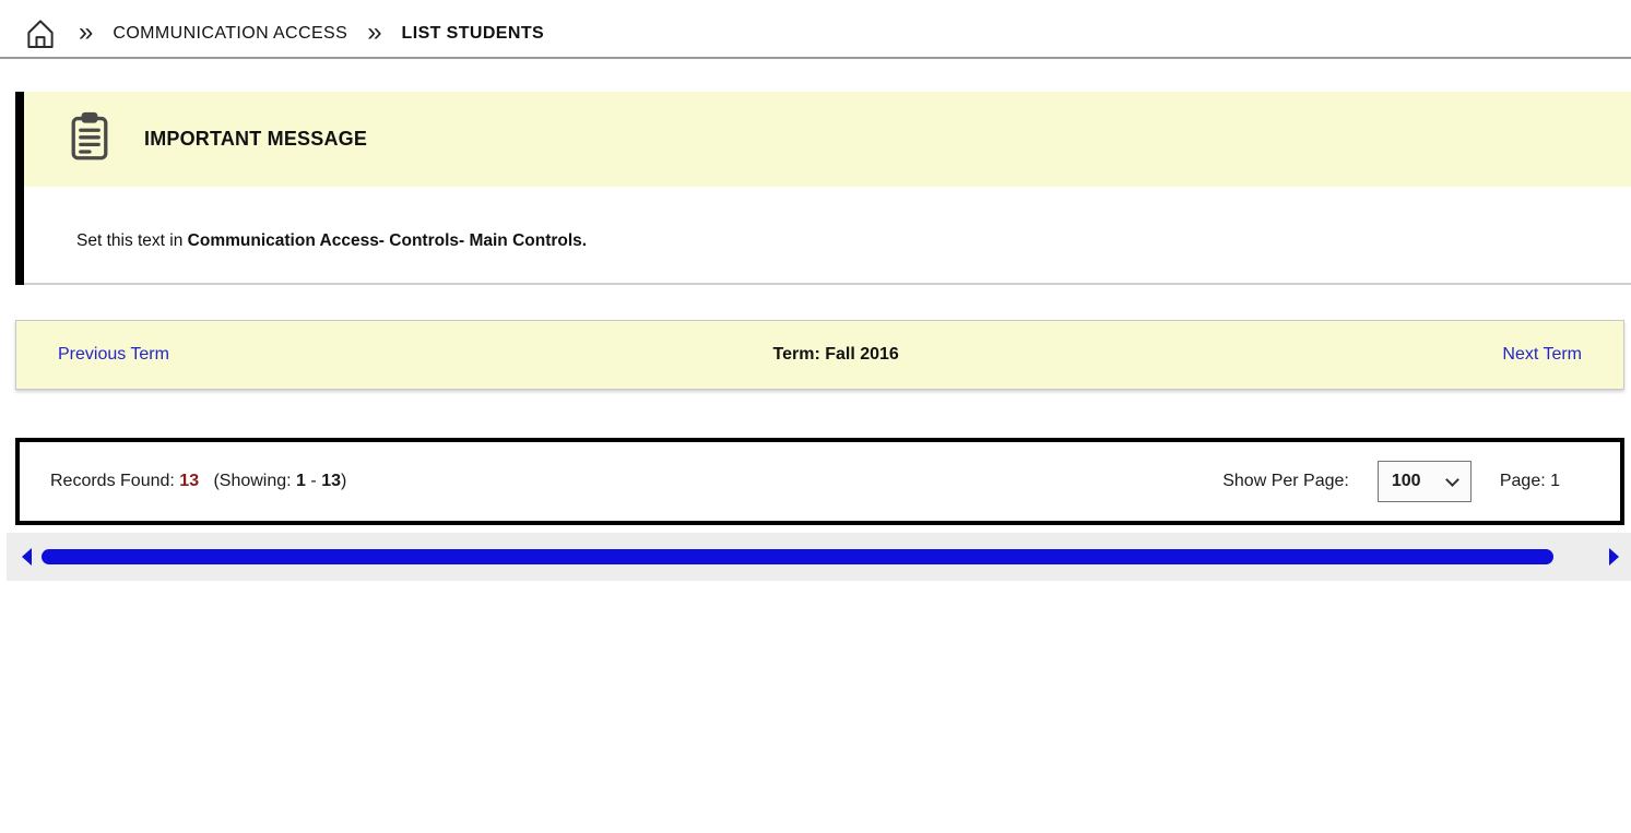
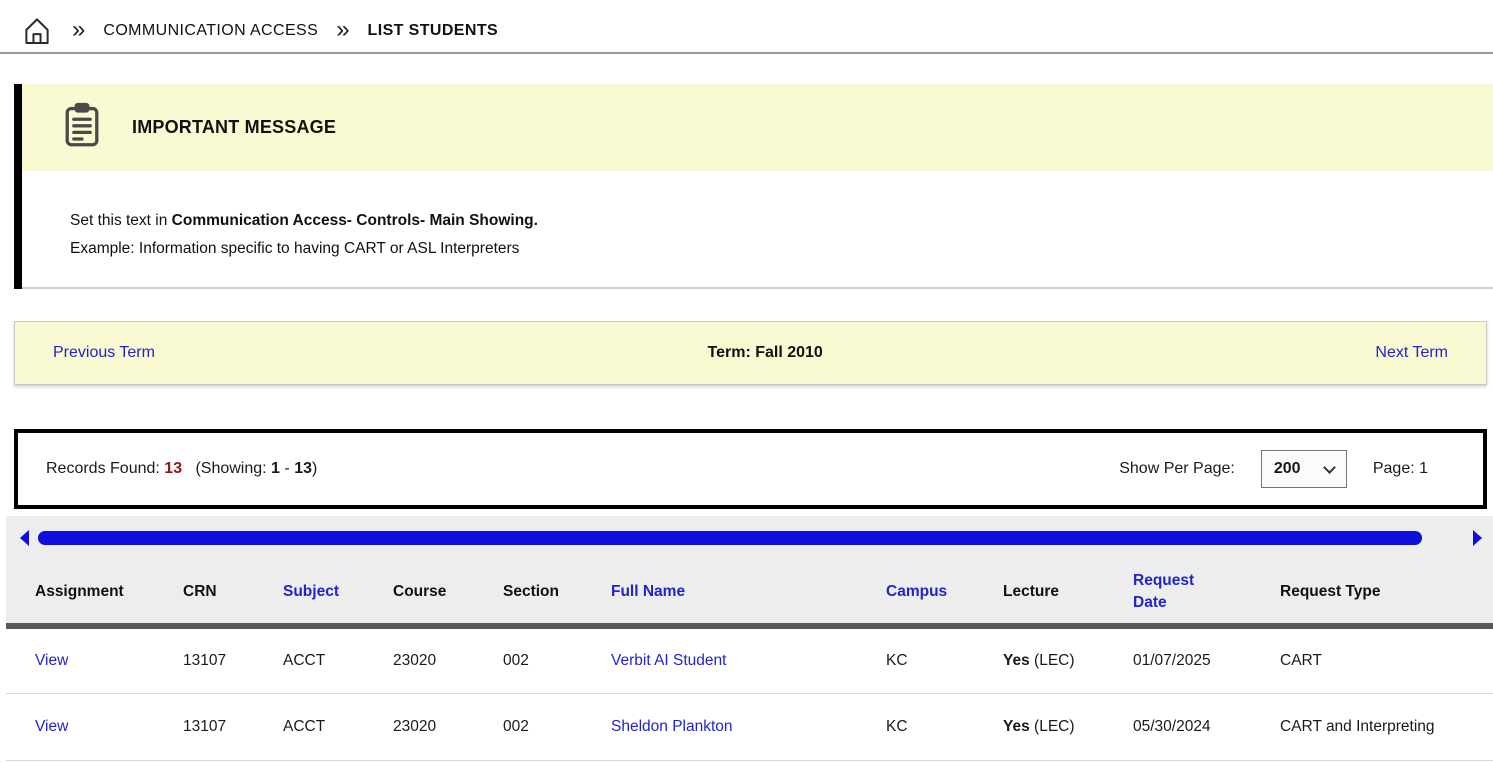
  »
  COMMUNICATION ACCESS
  »
  LIST STUDENTS
  IMPORTANT MESSAGE
- Set this text in Communication Access- Controls- Main Controls.
+ Set this text in Communication Access- Controls- Main Showing.
+ Example: Information specific to having CART or ASL Interpreters
  Previous Term
- Term: Fall 2016
+ Term: Fall 2010
  Next Term
  Records Found: 13 (Showing: 1 - 13)
  Show Per Page:
- 100
+ 200
  Page: 1
+ Assignment	CRN	Subject	Course	Section	Full Name	Campus	Lecture	Request Date	Request Type
+ View	13107	ACCT	23020	002	Verbit AI Student	KC	Yes (LEC)	01/07/2025	CART
+ View	13107	ACCT	23020	002	Sheldon Plankton	KC	Yes (LEC)	05/30/2024	CART and Interpreting
